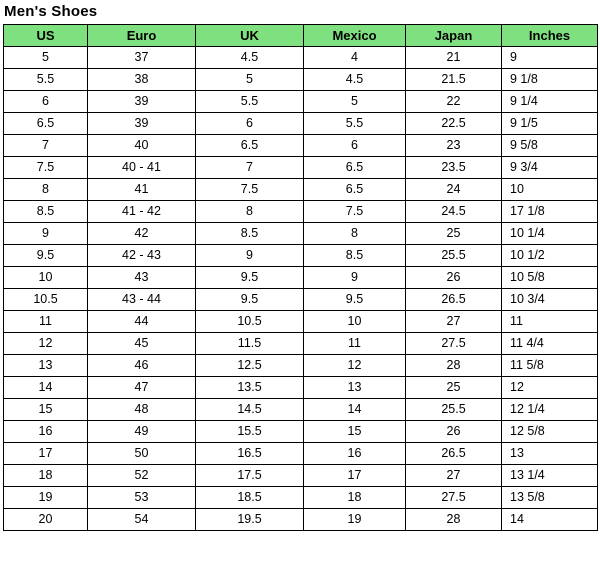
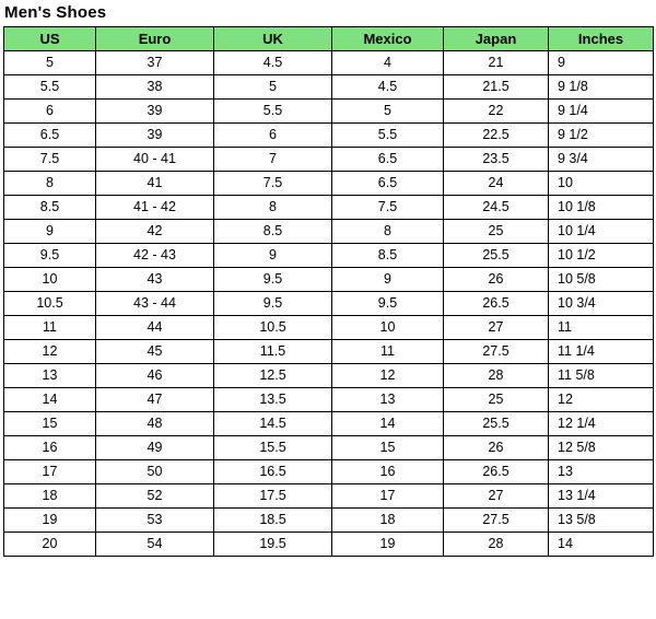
  Men's Shoes
  US	Euro	UK	Mexico	Japan	Inches
  5	37	4.5	4	21	9
  5.5	38	5	4.5	21.5	9 1/8
  6	39	5.5	5	22	9 1/4
- 6.5	39	6	5.5	22.5	9 1/5
+ 6.5	39	6	5.5	22.5	9 1/2
- 7	40	6.5	6	23	9 5/8
  7.5	40 - 41	7	6.5	23.5	9 3/4
  8	41	7.5	6.5	24	10
- 8.5	41 - 42	8	7.5	24.5	17 1/8
+ 8.5	41 - 42	8	7.5	24.5	10 1/8
  9	42	8.5	8	25	10 1/4
  9.5	42 - 43	9	8.5	25.5	10 1/2
  10	43	9.5	9	26	10 5/8
  10.5	43 - 44	9.5	9.5	26.5	10 3/4
  11	44	10.5	10	27	11
- 12	45	11.5	11	27.5	11 4/4
+ 12	45	11.5	11	27.5	11 1/4
  13	46	12.5	12	28	11 5/8
  14	47	13.5	13	25	12
  15	48	14.5	14	25.5	12 1/4
  16	49	15.5	15	26	12 5/8
  17	50	16.5	16	26.5	13
  18	52	17.5	17	27	13 1/4
  19	53	18.5	18	27.5	13 5/8
  20	54	19.5	19	28	14
